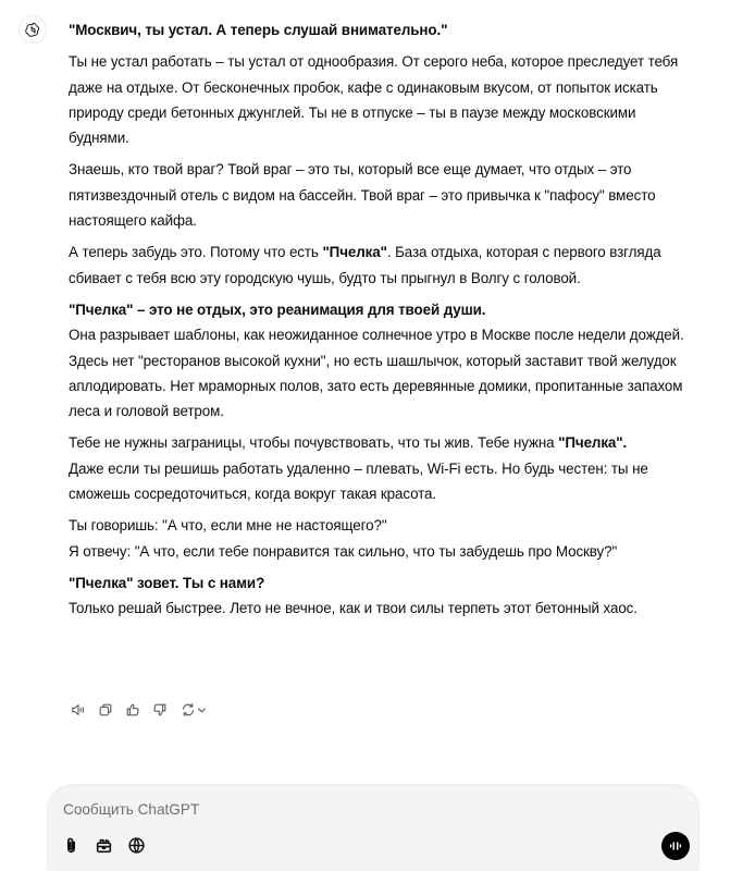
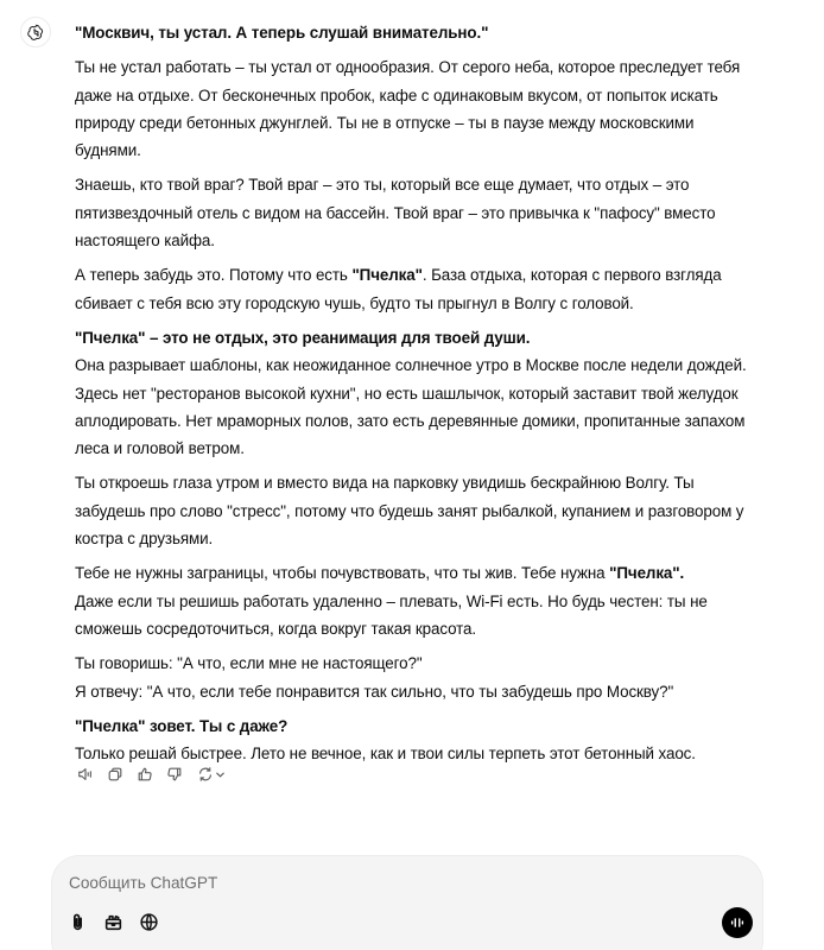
  "Москвич, ты устал. А теперь слушай внимательно."
  Ты не устал работать – ты устал от однообразия. От серого неба, которое преследует тебя даже на отдыхе. От бесконечных пробок, кафе с одинаковым вкусом, от попыток искать природу среди бетонных джунглей. Ты не в отпуске – ты в паузе между московскими буднями.
  Знаешь, кто твой враг? Твой враг – это ты, который все еще думает, что отдых – это пятизвездочный отель с видом на бассейн. Твой враг – это привычка к "пафосу" вместо настоящего кайфа.
  А теперь забудь это. Потому что есть "Пчелка". База отдыха, которая с первого взгляда сбивает с тебя всю эту городскую чушь, будто ты прыгнул в Волгу с головой.
  "Пчелка" – это не отдых, это реанимация для твоей души.
  Она разрывает шаблоны, как неожиданное солнечное утро в Москве после недели дождей. Здесь нет "ресторанов высокой кухни", но есть шашлычок, который заставит твой желудок аплодировать. Нет мраморных полов, зато есть деревянные домики, пропитанные запахом леса и головой ветром.
+ Ты откроешь глаза утром и вместо вида на парковку увидишь бескрайнюю Волгу. Ты забудешь про слово "стресс", потому что будешь занят рыбалкой, купанием и разговором у костра с друзьями.
  Тебе не нужны заграницы, чтобы почувствовать, что ты жив. Тебе нужна "Пчелка".
  Даже если ты решишь работать удаленно – плевать, Wi-Fi есть. Но будь честен: ты не сможешь сосредоточиться, когда вокруг такая красота.
  Ты говоришь: "А что, если мне не настоящего?"
  Я отвечу: "А что, если тебе понравится так сильно, что ты забудешь про Москву?"
- "Пчелка" зовет. Ты с нами?
+ "Пчелка" зовет. Ты с даже?
  Только решай быстрее. Лето не вечное, как и твои силы терпеть этот бетонный хаос.
  Сообщить ChatGPT
